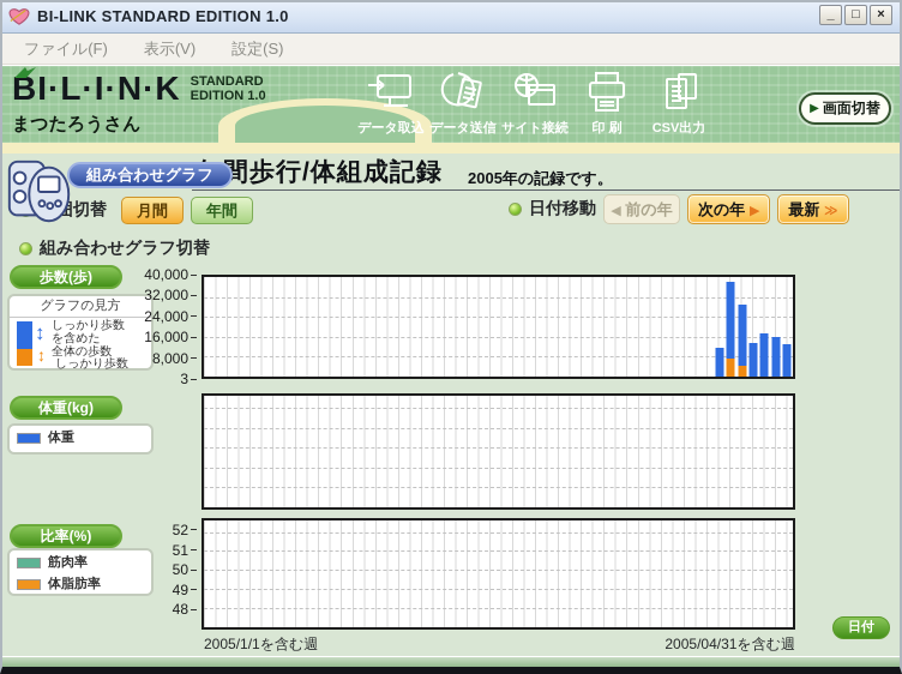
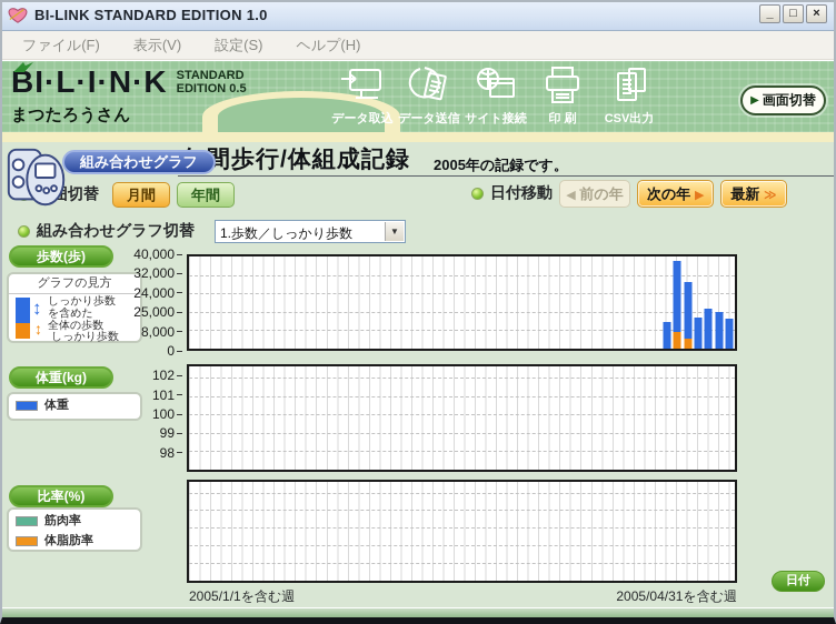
  BI-LINK STANDARD EDITION 1.0
  _
  □
  ×
  ファイル(F)
  表示(V)
  設定(S)
+ ヘルプ(H)
  BI·L·I·N·K
  STANDARD
- EDITION 1.0
+ EDITION 0.5
  まつたろうさん
  データ取込
  データ送信
  サイト接続
  印 刷
  CSV出力
  ▶
  画面切替
  組み合わせグラフ
  間歩行/体組成記録
  2005年の記録です。
  月間
  年間
  日付移動
  ◀ 前の年
  次の年 ▶
  最新 ≫
  組み合わせグラフ切替
+ 1.歩数／しっかり歩数
+ ▼
  歩数(歩)
  グラフの見方
  ↕
  しっかり歩数
  を含めた
  全体の歩数
  ↕
  しっかり歩数
  40,000
  32,000
  24,000
- 16,000
+ 25,000
  8,000
- 3
+ 0
  体重(kg)
  体重
+ 102
+ 101
+ 100
+ 99
+ 98
  比率(%)
  筋肉率
  体脂肪率
- 52
- 51
- 50
- 49
- 48
  2005/1/1を含む週
  2005/04/31を含む週
  日付
